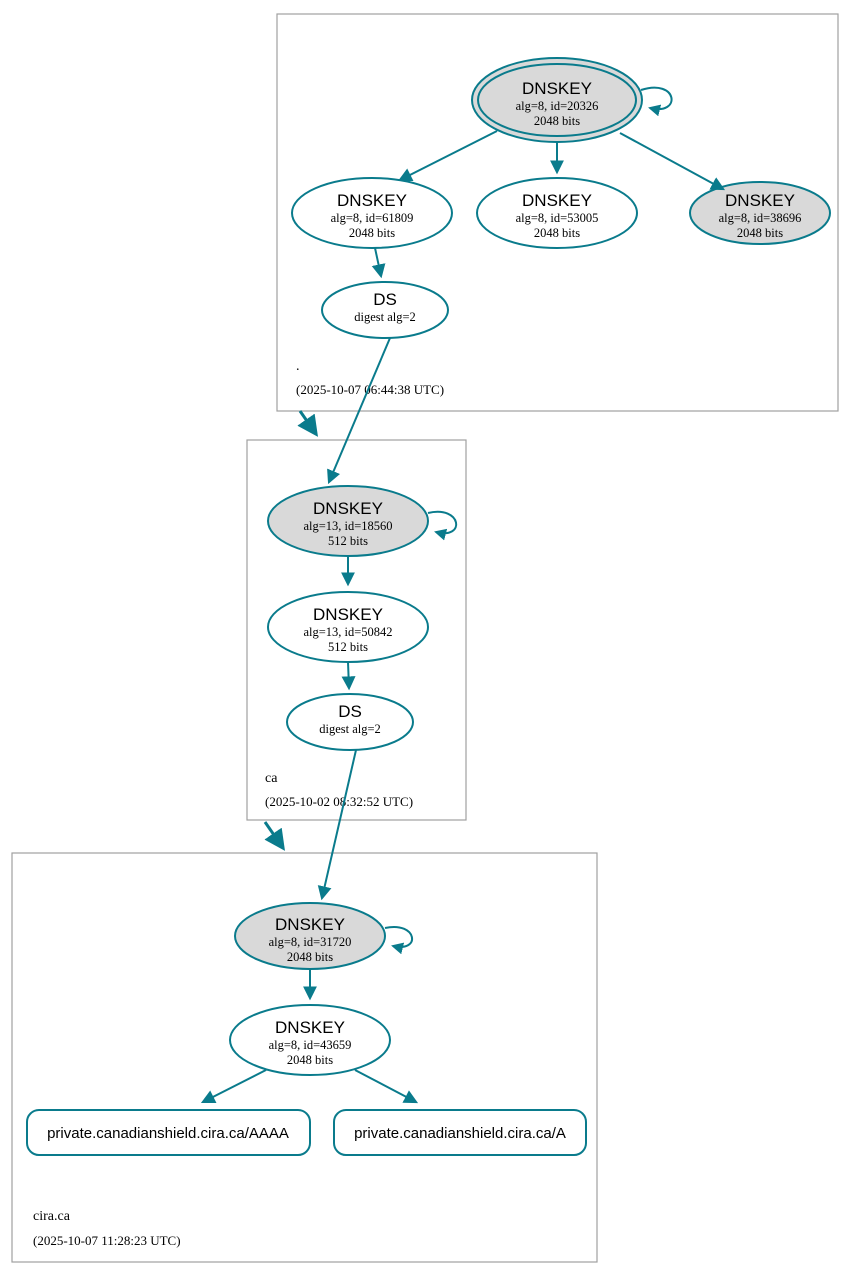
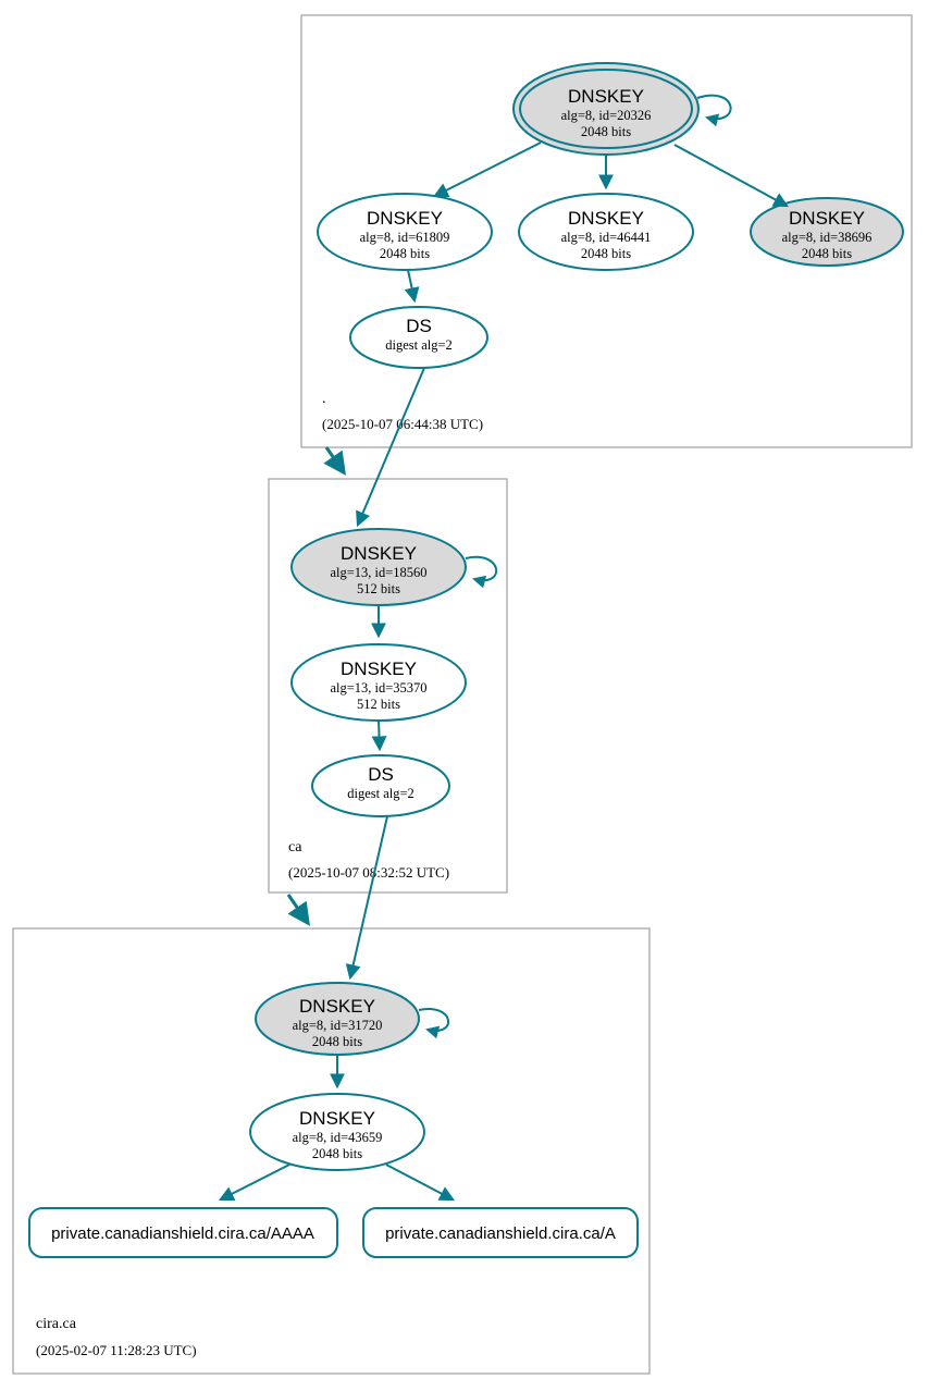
  DNSKEY
  alg=8, id=20326
  2048 bits
  DNSKEY
  alg=8, id=61809
  2048 bits
  DNSKEY
- alg=8, id=53005
+ alg=8, id=46441
  2048 bits
  DNSKEY
  alg=8, id=38696
  2048 bits
  DS
  digest alg=2
  .
  (2025-10-076:44:38 UTC)
  DNSKEY
  alg=13, id=18560
  512 bits
  DNSKEY
- alg=13, id=50842
+ alg=13, id=35370
  512 bits
  DS
  digest alg=2
  ca
- (2025-10-02 08:32:52 UTC)
+ (2025-10-07 08:32:52 UTC)
  DNSKEY
  alg=8, id=31720
  2048 bits
  DNSKEY
  alg=8, id=43659
  2048 bits
  private.canadianshield.cira.ca/AAAA
  private.canadianshield.cira.ca/A
  cira.ca
- (2025-10-07 11:28:23 UTC)
+ (2025-02-07 11:28:23 UTC)
